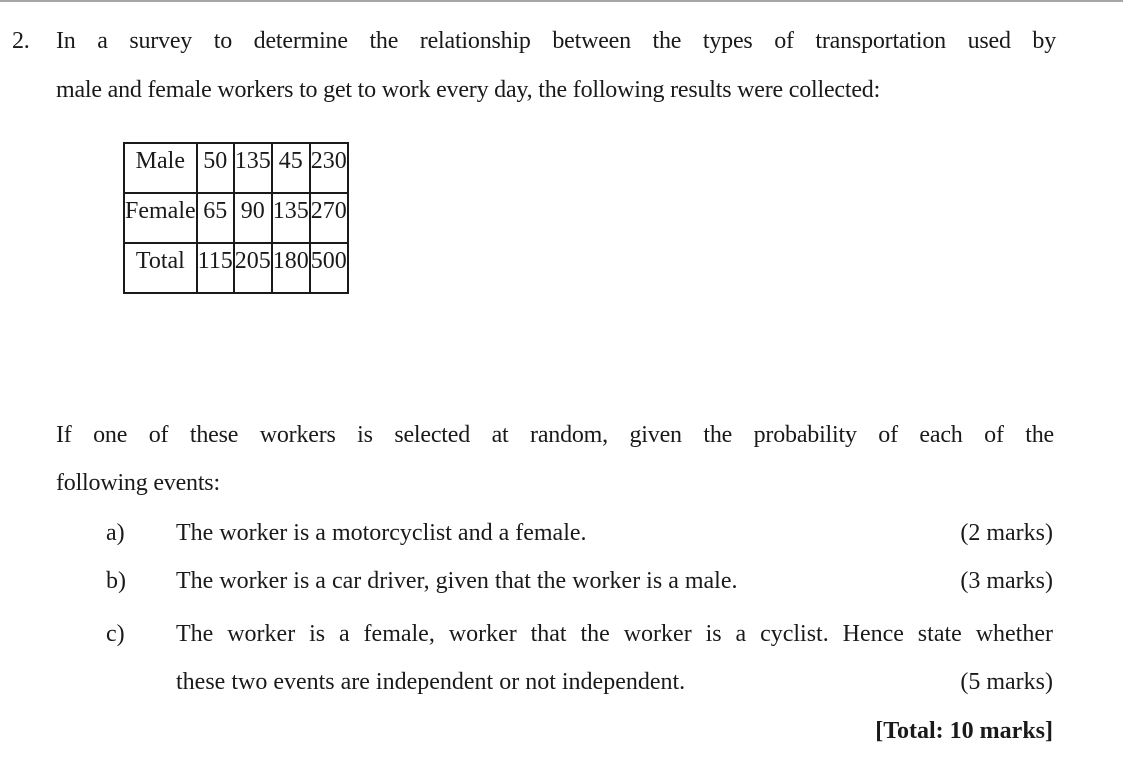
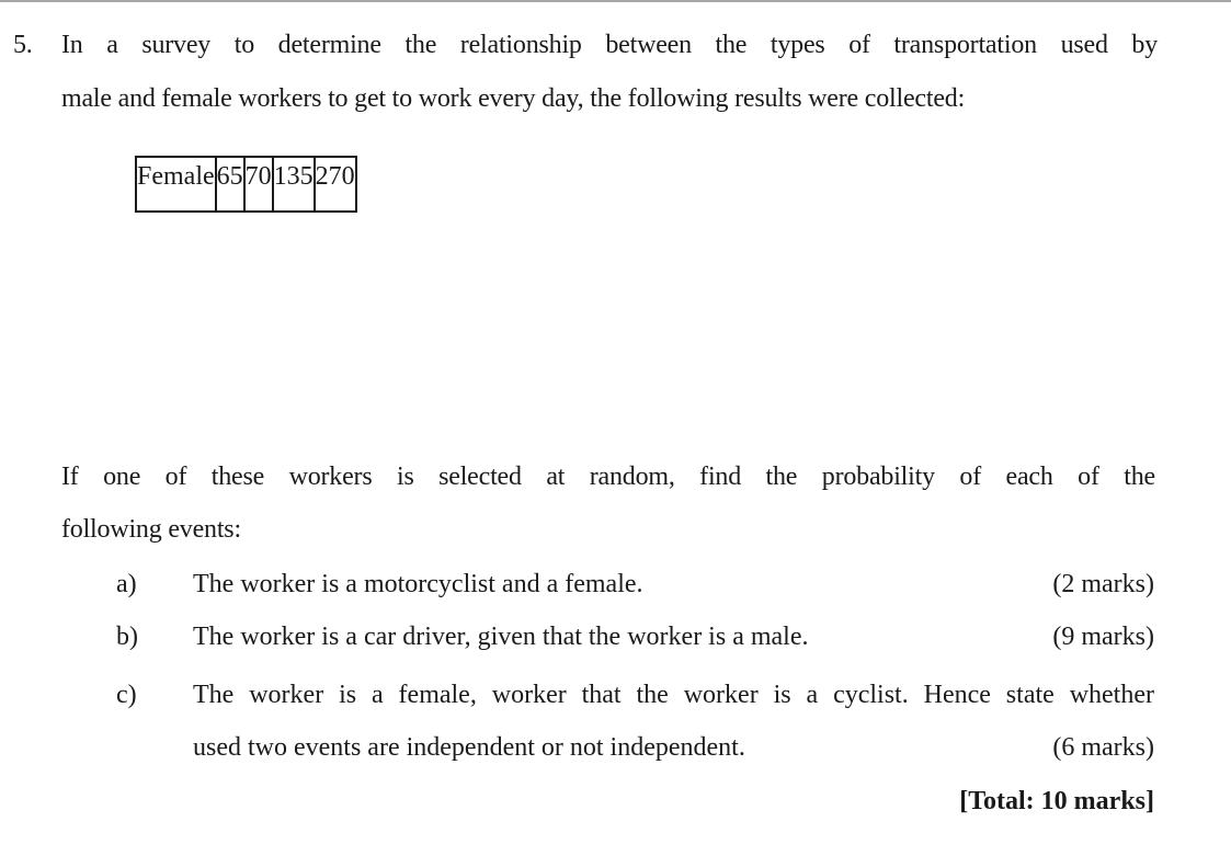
- 2.
+ 5.
  In a survey to determine the relationship between the types of transportation used by
  male and female workers to get to work every day, the following results were collected:
- Male	50	135	45	230
- Female	65	90	135	270
+ Female	65	70	135	270
- Total	115	205	180	500
- If one of these workers is selected at random, given the probability of each of the
+ If one of these workers is selected at random, find the probability of each of the
  following events:
  a)
  The worker is a motorcyclist and a female.
  (2 marks)
  b)
  The worker is a car driver, given that the worker is a male.
- (3 marks)
+ (9 marks)
  c)
  The worker is a female, worker that the worker is a cyclist. Hence state whether
- these two events are independent or not independent.
+ used two events are independent or not independent.
- (5 marks)
+ (6 marks)
  [Total: 10 marks]
